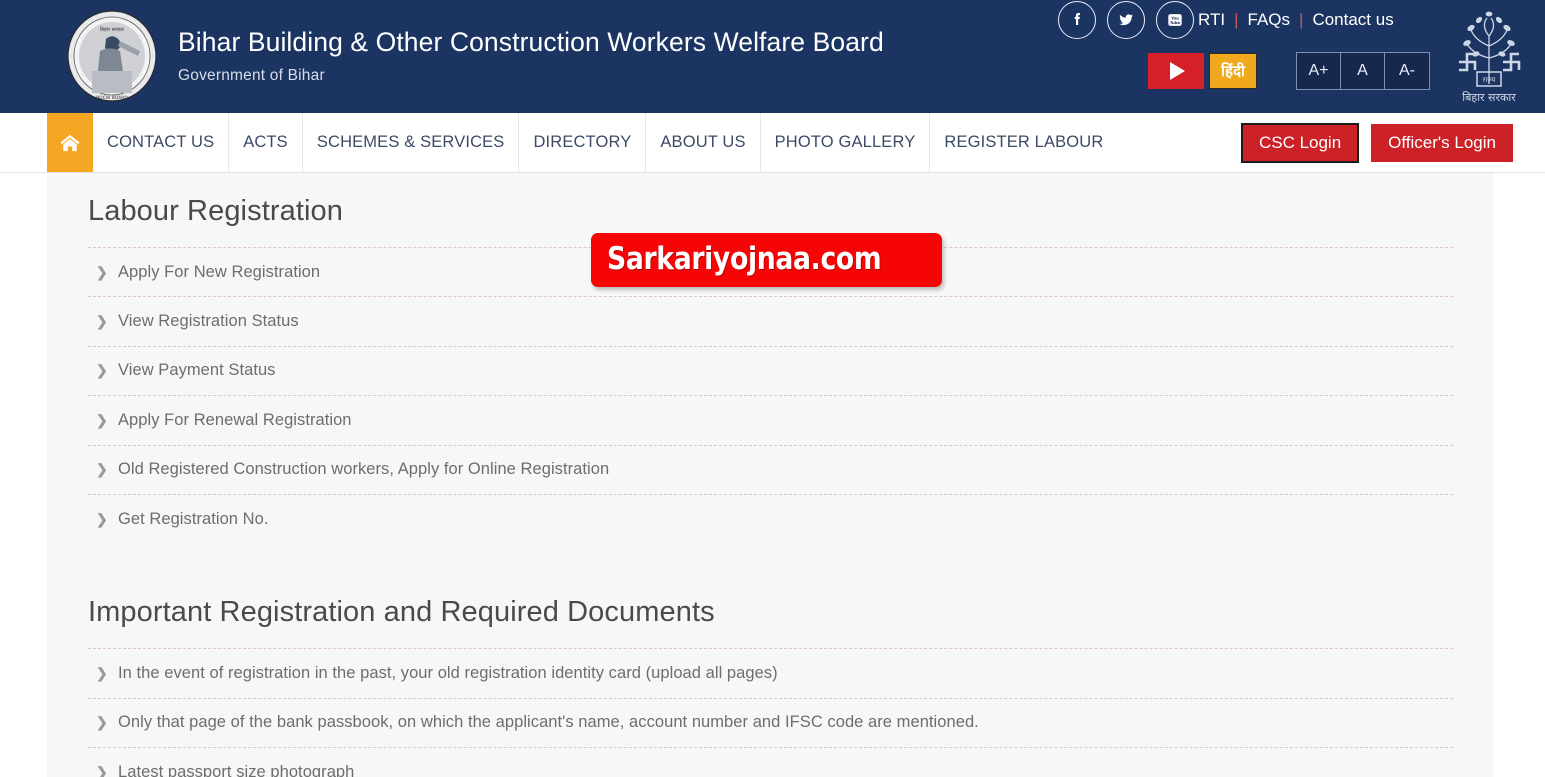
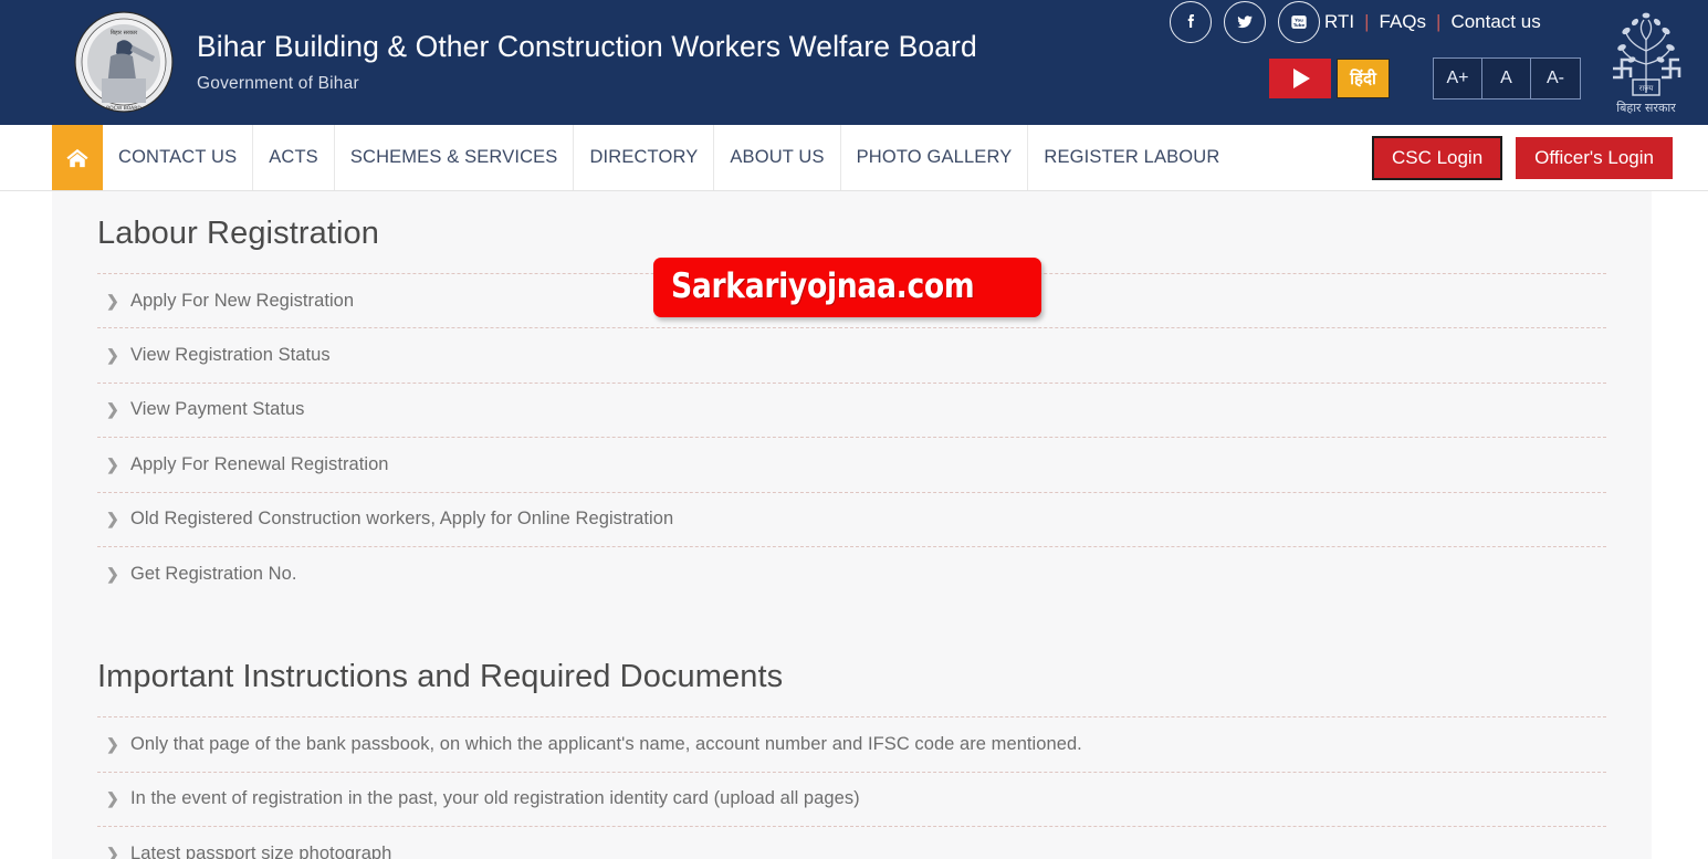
  Bihar Building & Other Construction Workers Welfare Board
  Government of Bihar
  RTI
  |
  FAQs
  |
  Contact us
  हिंदी
  A+
  A
  A-
  राज्य
  बिहार सरकार
  CONTACT US
  ACTS
  SCHEMES & SERVICES
  DIRECTORY
  ABOUT US
  PHOTO GALLERY
  REGISTER LABOUR
  CSC Login
  Officer's Login
  Labour Registration
  ❯
  Apply For New Registration
  ❯
  View Registration Status
  ❯
  View Payment Status
  ❯
  Apply For Renewal Registration
  ❯
  Old Registered Construction workers, Apply for Online Registration
  ❯
  Get Registration No.
- Important Registration and Required Documents
+ Important Instructions and Required Documents
  ❯
- In the event of registration in the past, your old registration identity card (upload all pages)
+ Only that page of the bank passbook, on which the applicant's name, account number and IFSC code are mentioned.
  ❯
- Only that page of the bank passbook, on which the applicant's name, account number and IFSC code are mentioned.
+ In the event of registration in the past, your old registration identity card (upload all pages)
  ❯
  Latest passport size photograph
  Sarkariyojnaa.com
